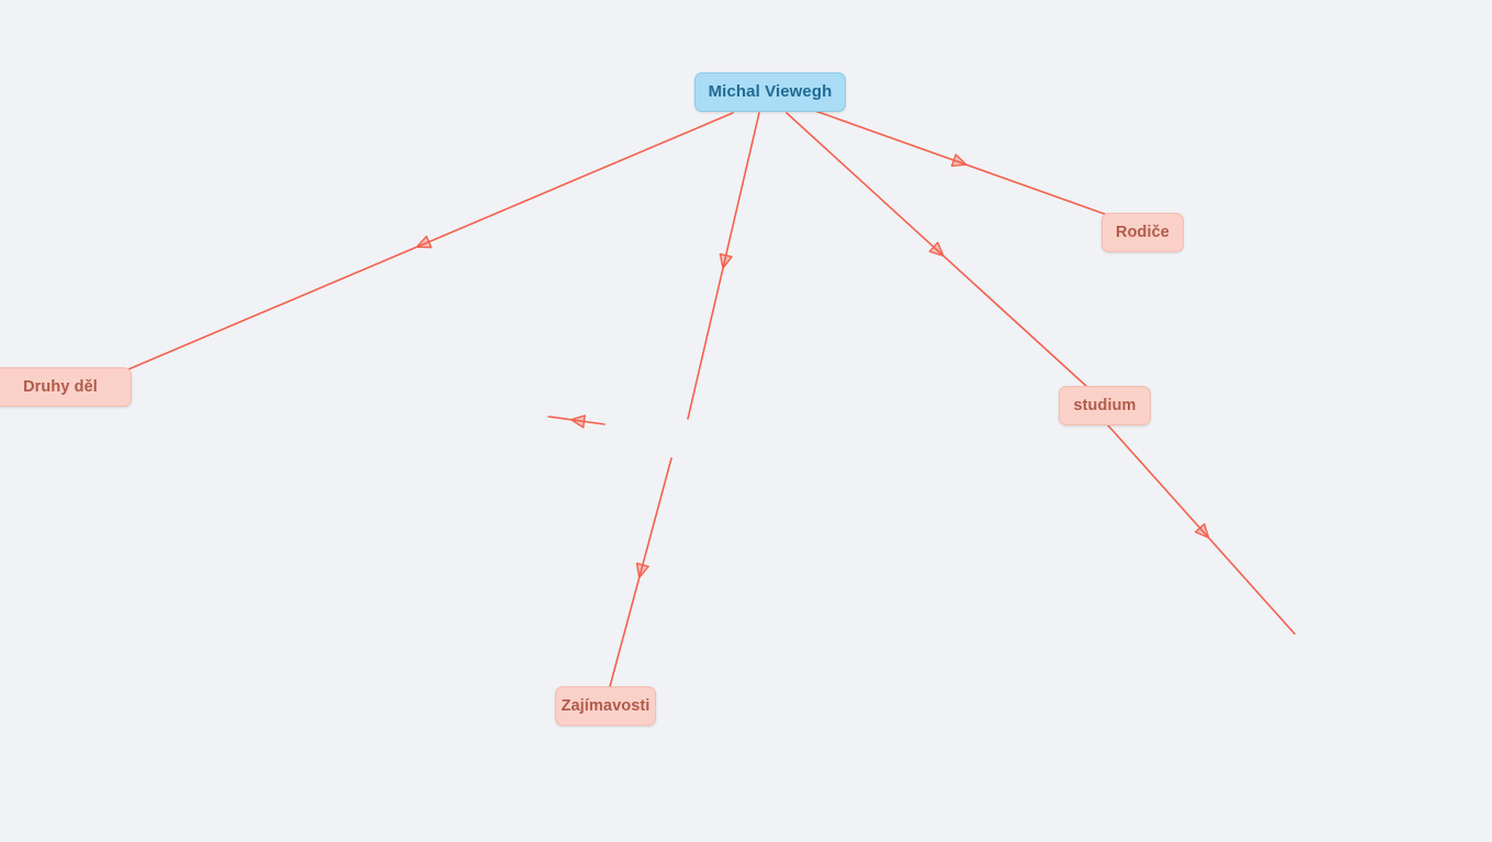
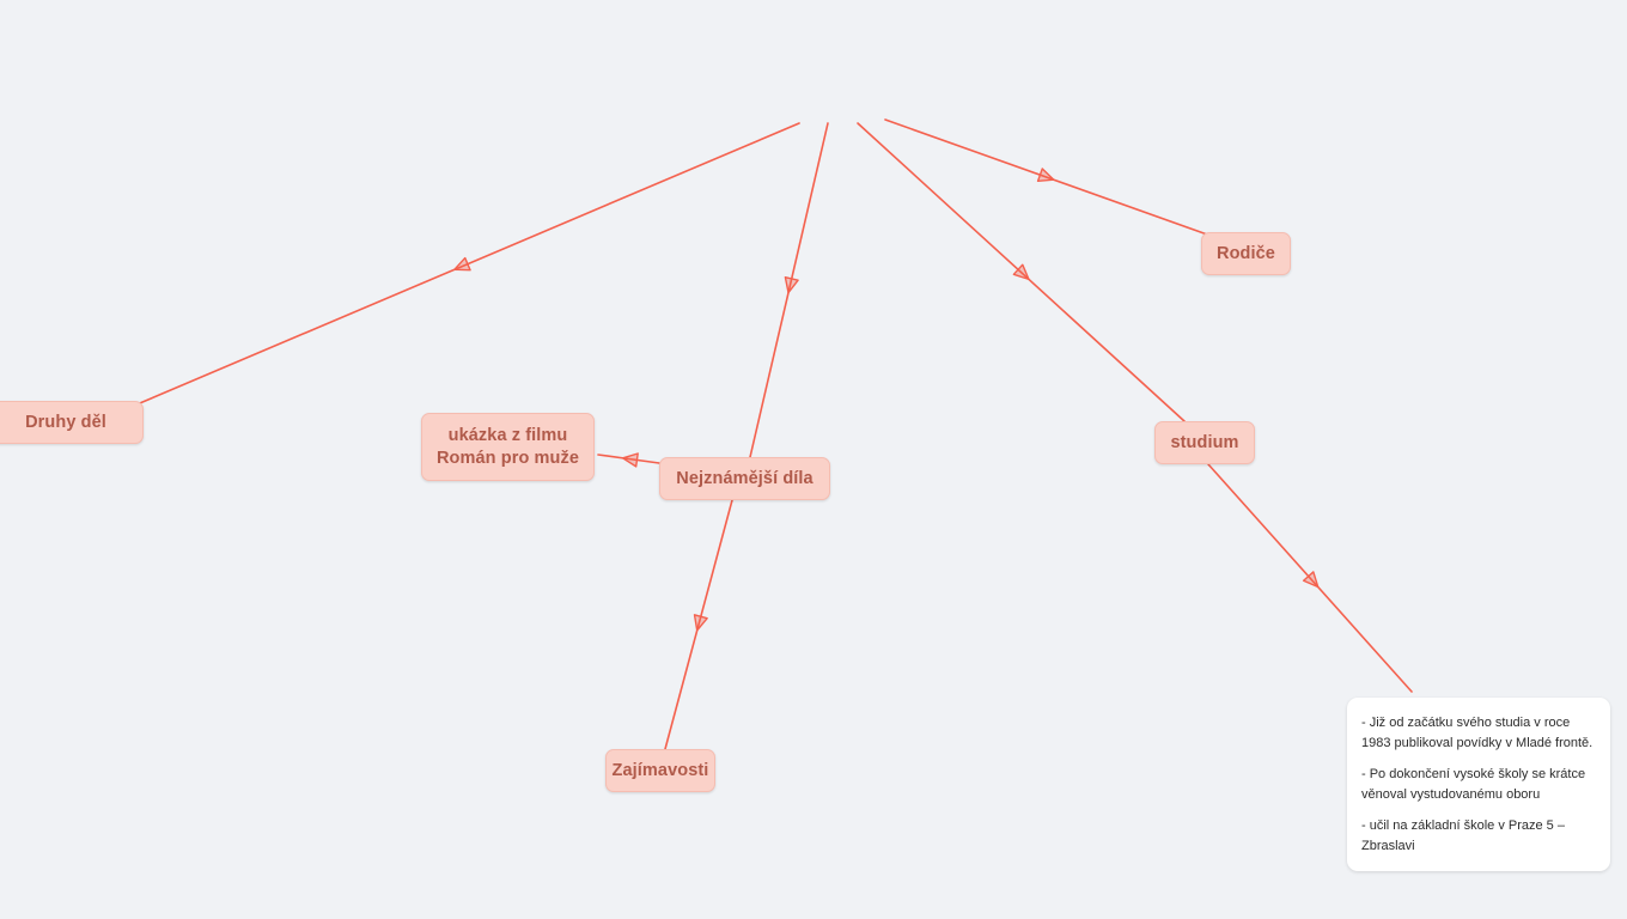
- Michal Viewegh
  Druhy děl
+ Nejznámější díla
+ ukázka z filmu
+ Román pro muže
  Zajímavosti
  Rodiče
  studium
+ - Již od začátku svého studia v roce 1983 publikoval povídky v Mladé frontě.
+ - Po dokončení vysoké školy se krátce věnoval vystudovanému oboru
+ - učil na základní škole v Praze 5 – Zbraslavi
